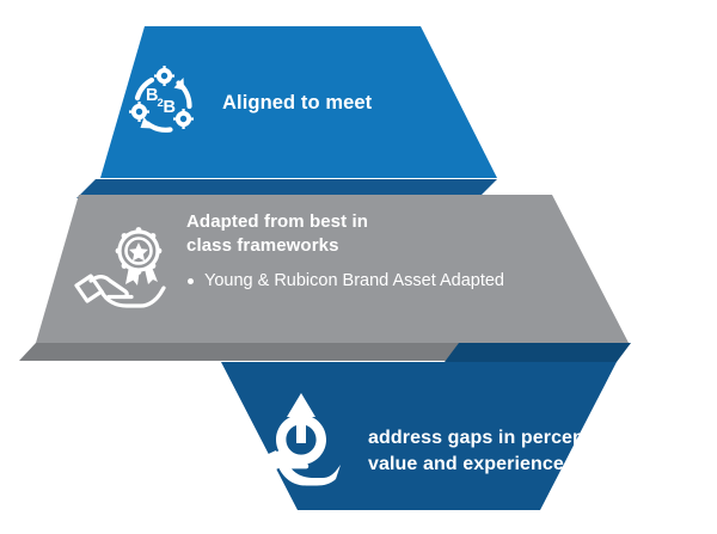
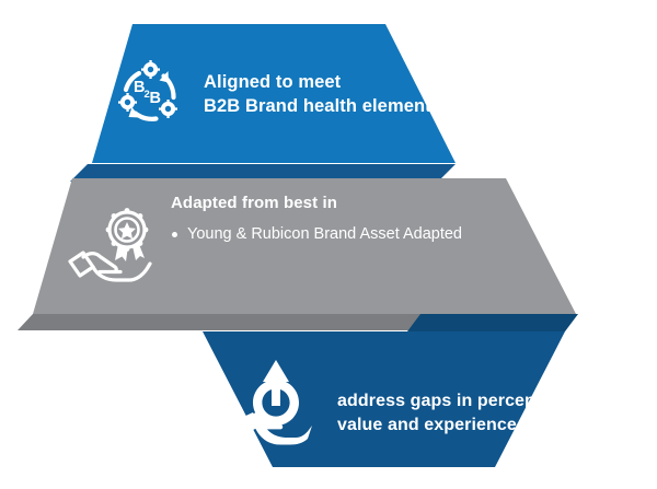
  B
  2
  B
  Aligned to meet
+ B2B Brand health element
  Adapted from best in
- class frameworks
  Young & Rubicon Brand Asset Adapted
  address gaps in perception,
  value and experience
